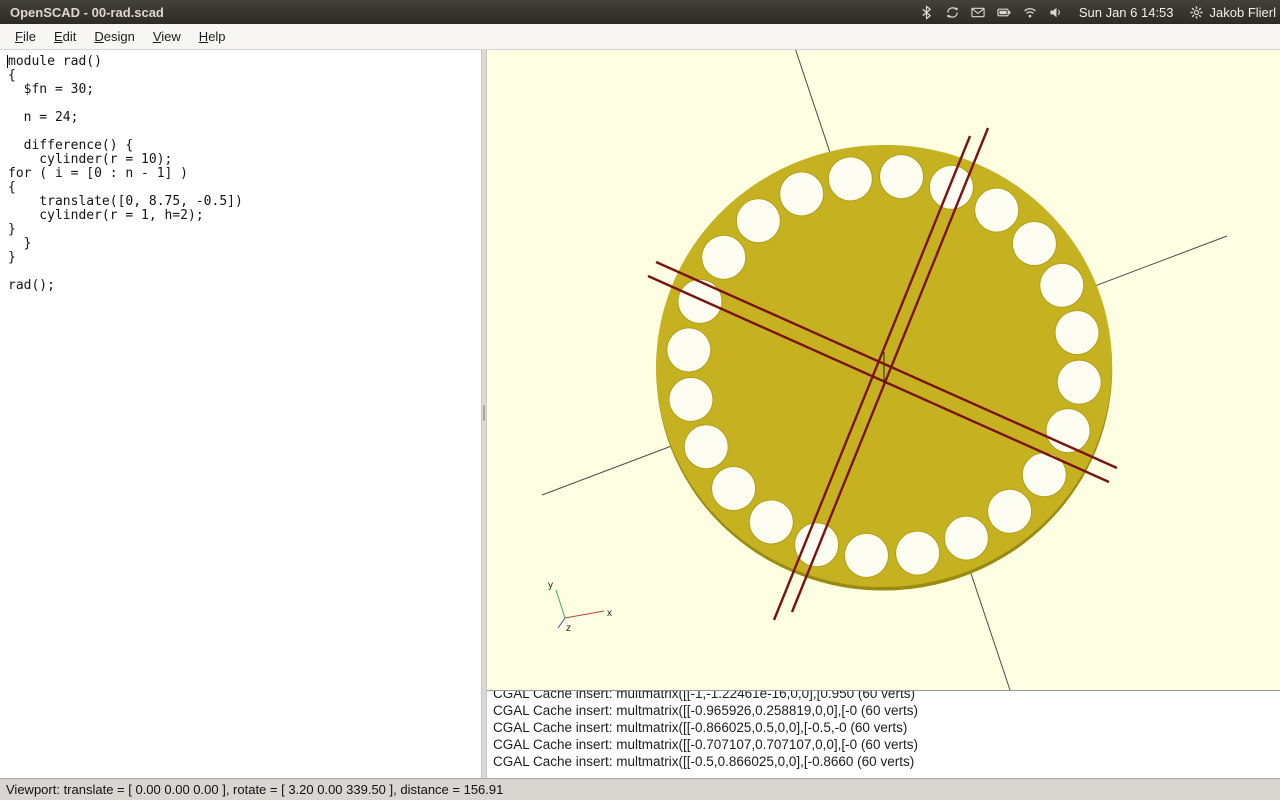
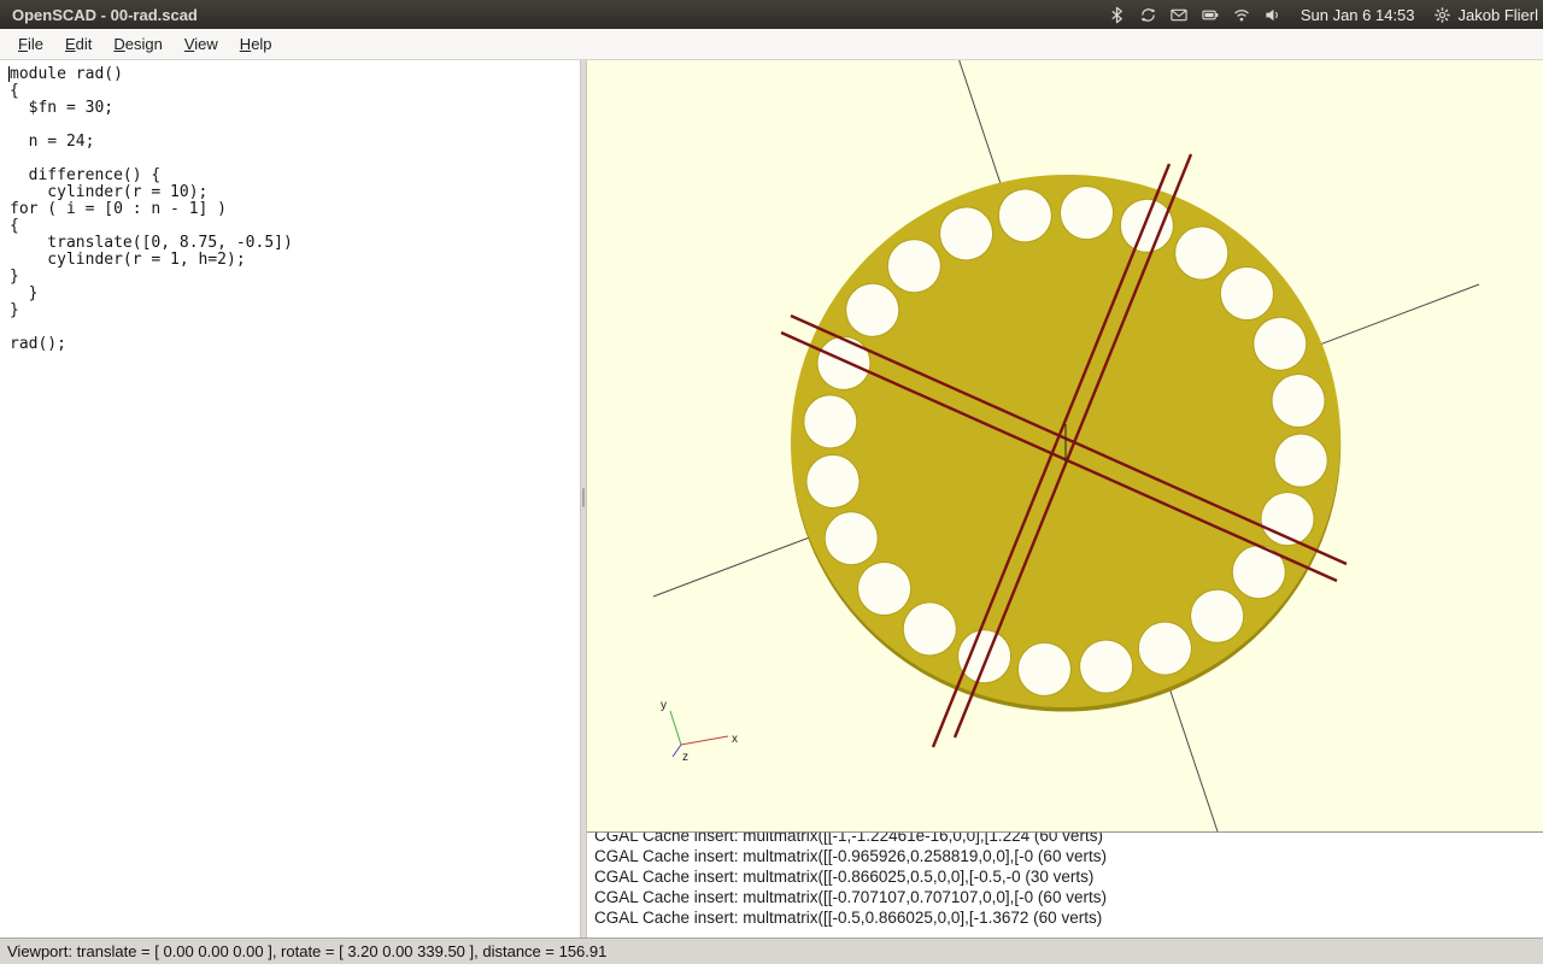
  OpenSCAD - 00-rad.scad
  Sun Jan 6 14:53
  Jakob Flierl
  File
  Edit
  Design
  View
  Help
  module rad()
  {
  $fn = 30;
  n = 24;
  difference() {
  cylinder(r = 10);
  for ( i = [0 : n - 1] )
  {
  translate([0, 8.75, -0.5])
  cylinder(r = 1, h=2);
  }
  }
  }
  rad();
  x
  y
  z
- CGAL Cache insert: multmatrix([[-1,-1.22461e-16,0,0],[0.950 (60 verts)
+ CGAL Cache insert: multmatrix([[-1,-1.22461e-16,0,0],[1.224 (60 verts)
  CGAL Cache insert: multmatrix([[-0.965926,0.258819,0,0],[-0 (60 verts)
- CGAL Cache insert: multmatrix([[-0.866025,0.5,0,0],[-0.5,-0 (60 verts)
+ CGAL Cache insert: multmatrix([[-0.866025,0.5,0,0],[-0.5,-0 (30 verts)
  CGAL Cache insert: multmatrix([[-0.707107,0.707107,0,0],[-0 (60 verts)
- CGAL Cache insert: multmatrix([[-0.5,0.866025,0,0],[-0.8660 (60 verts)
+ CGAL Cache insert: multmatrix([[-0.5,0.866025,0,0],[-1.3672 (60 verts)
  Viewport: translate = [ 0.00 0.00 0.00 ], rotate = [ 3.20 0.00 339.50 ], distance = 156.91
